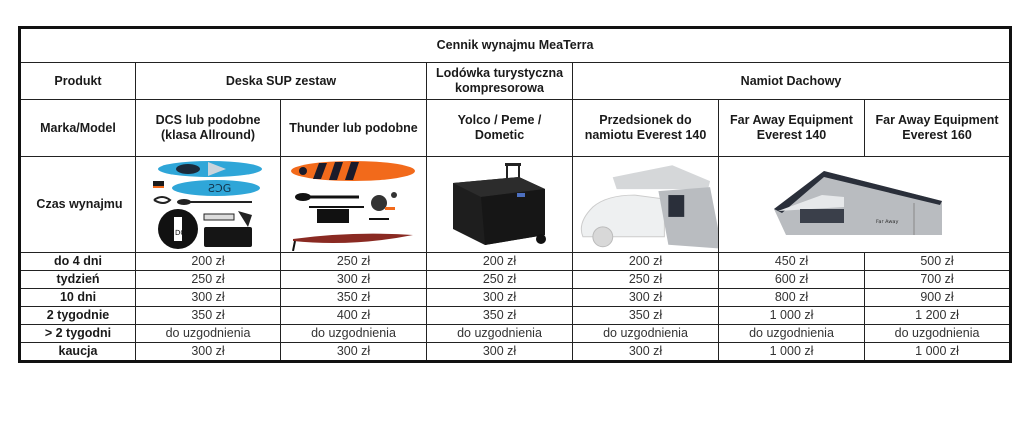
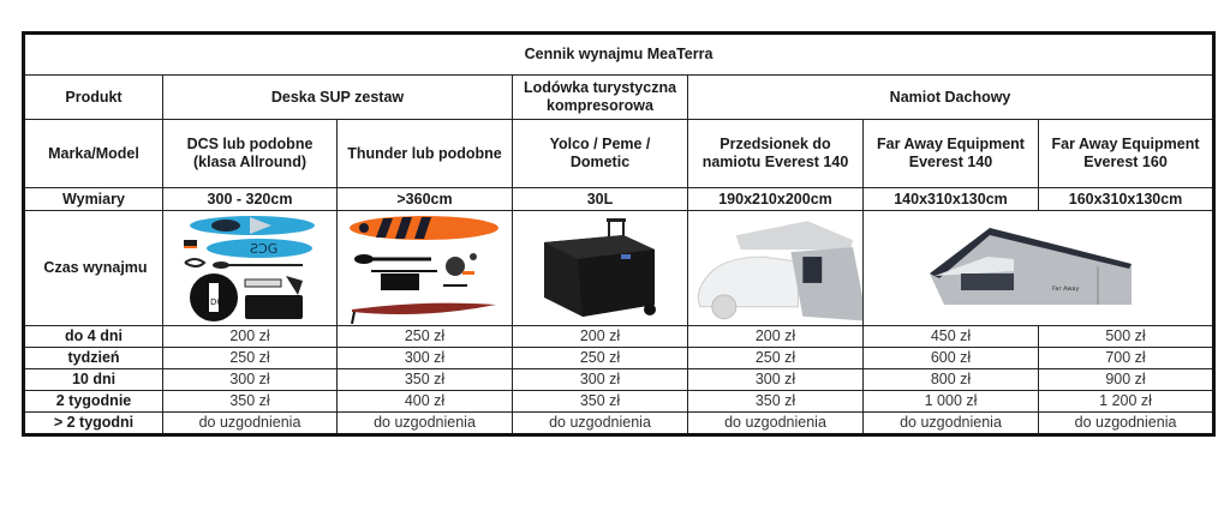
  Cennik wynajmu MeaTerra
  Produkt	Deska SUP zestaw	Lodówka turystyczna kompresorowa	Namiot Dachowy
  Marka/Model	DCS lub podobne(klasa Allround)	Thunder lub podobne	Yolco / Peme /Dometic	Przedsionek donamiotu Everest 140	Far Away EquipmentEverest 140	Far Away EquipmentEverest 160
+ Wymiary	300 - 320cm	>360cm	30L	190x210x200cm	140x310x130cm	160x310x130cm
  Czas wynajmu	ƧƆG DCS
  do 4 dni	200 zł	250 zł	200 zł	200 zł	450 zł	500 zł
  tydzień	250 zł	300 zł	250 zł	250 zł	600 zł	700 zł
  10 dni	300 zł	350 zł	300 zł	300 zł	800 zł	900 zł
  2 tygodnie	350 zł	400 zł	350 zł	350 zł	1 000 zł	1 200 zł
  > 2 tygodni	do uzgodnienia	do uzgodnienia	do uzgodnienia	do uzgodnienia	do uzgodnienia	do uzgodnienia
- kaucja	300 zł	300 zł	300 zł	300 zł	1 000 zł	1 000 zł
